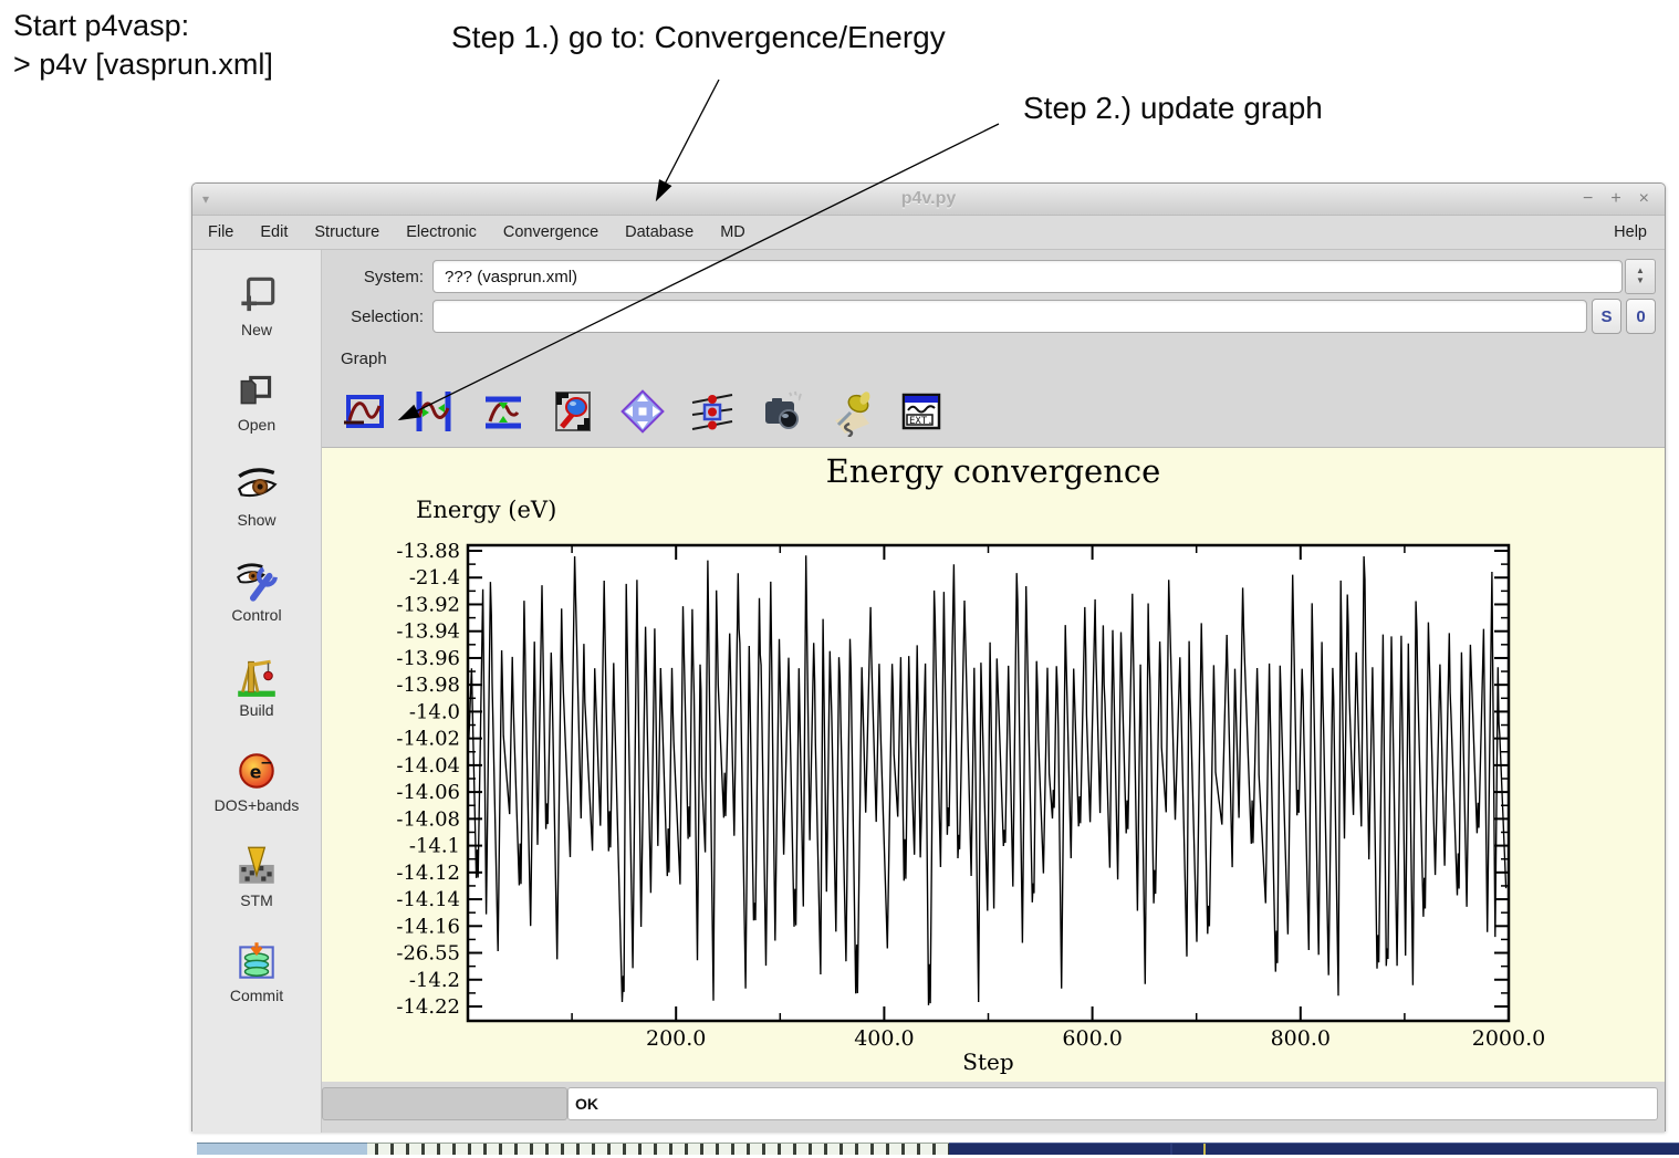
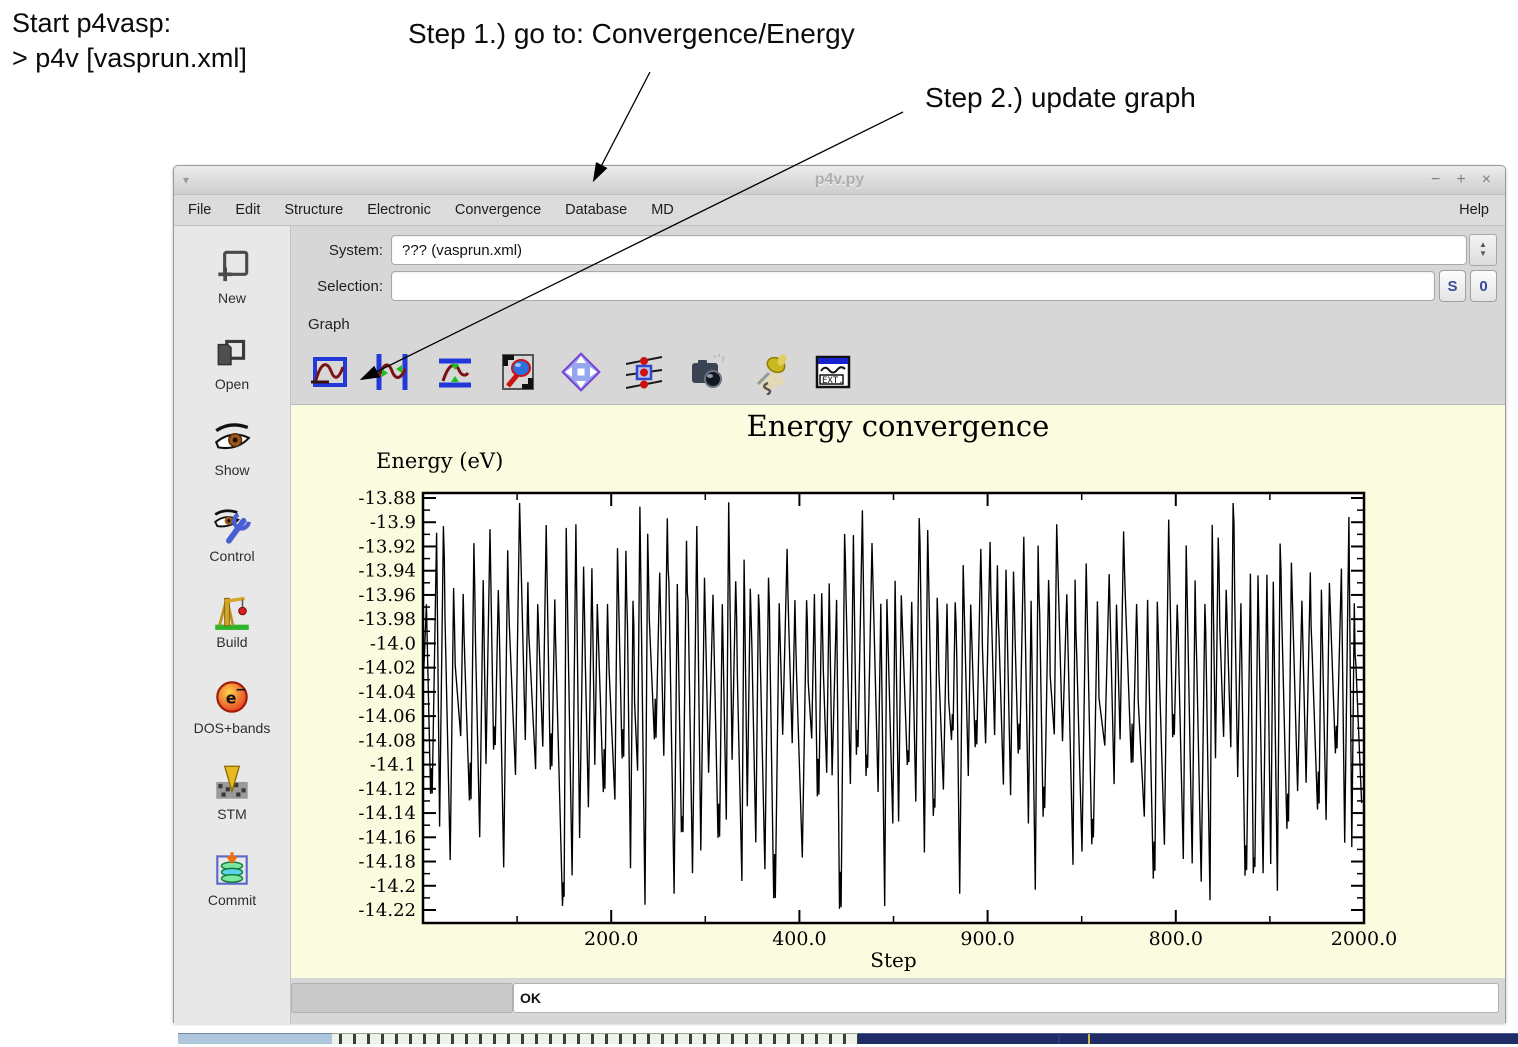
  Start p4vasp:
  > p4v [vasprun.xml]
  Step 1.) go to: Convergence/Energy
  Step 2.) update graph
  ▾
  p4v.py
  −
  +
  ×
  File
  Edit
  Structure
  Electronic
  Convergence
  Database
  MD
  Help
  New
  Open
  Show
  Control
  Build
  e
  −
  DOS+bands
  STM
  Commit
  System:
  ??? (vasprun.xml)
  ▲
  ▼
  Selection:
  S
  0
  Graph
  EXT.
  Energy convergence
  Energy (eV)
  -13.88
- -21.4
+ -13.9
  -13.92
  -13.94
  -13.96
  -13.98
  -14.0
  -14.02
  -14.04
  -14.06
  -14.08
  -14.1
  -14.12
  -14.14
  -14.16
- -26.55
+ -14.18
  -14.2
  -14.22
  200.0
  400.0
- 600.0
+ 900.0
  800.0
  2000.0
  Step
  OK
